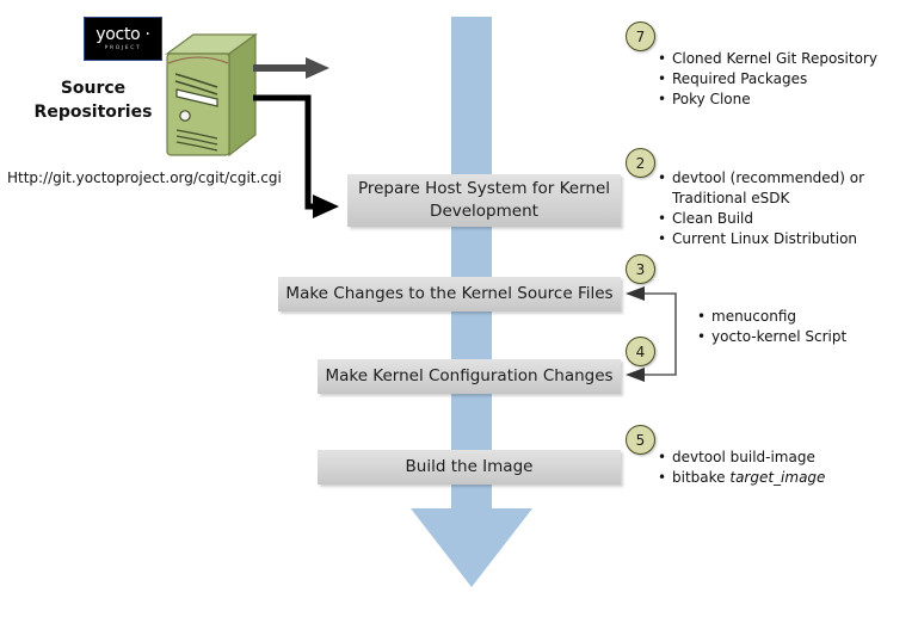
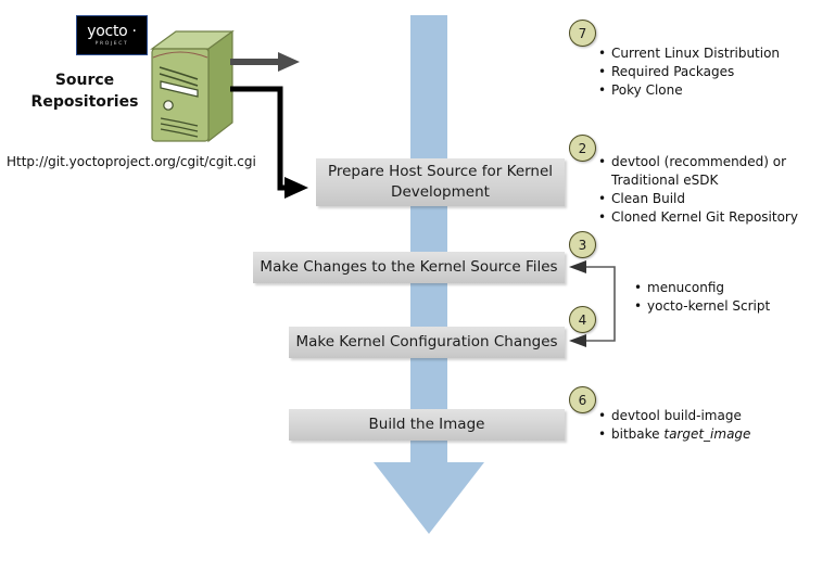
  yocto ·
  Source
  Repositories
  Http://git.yoctoproject.org/cgit/cgit.cgi
  7
- Cloned Kernel Git Repository
+ Current Linux Distribution
  Required Packages
  Poky Clone
- Prepare Host System for Kernel
+ Prepare Host Source for Kernel
  Development
  2
  devtool (recommended) or
  Traditional eSDK
  Clean Build
- Current Linux Distribution
+ Cloned Kernel Git Repository
  Make Changes to the Kernel Source Files
  3
  Make Kernel Configuration Changes
  4
  menuconfig
  yocto-kernel Script
  Build the Image
- 5
+ 6
  devtool build-image
  bitbake target_image
